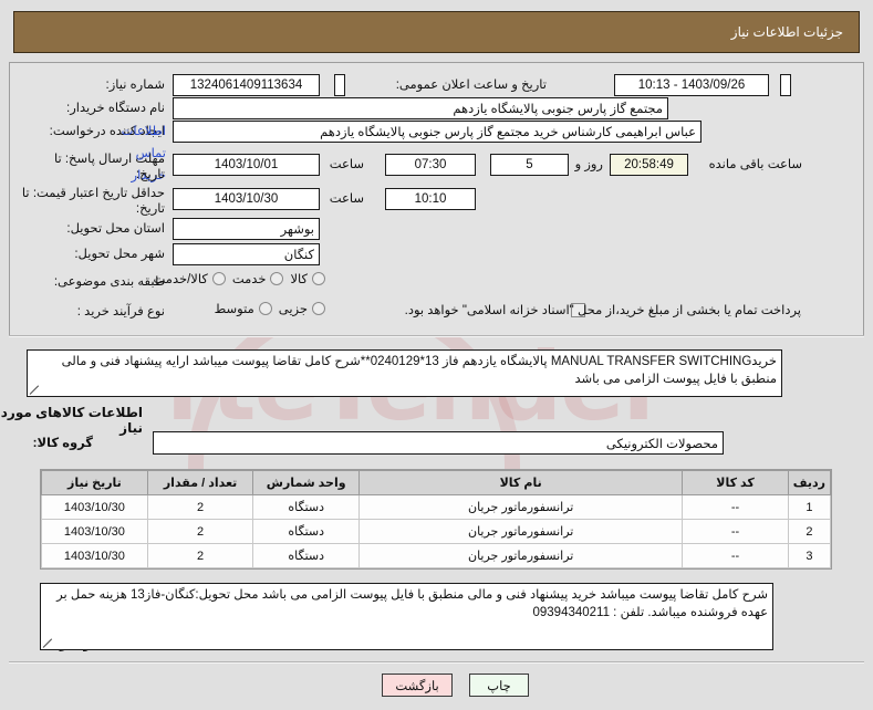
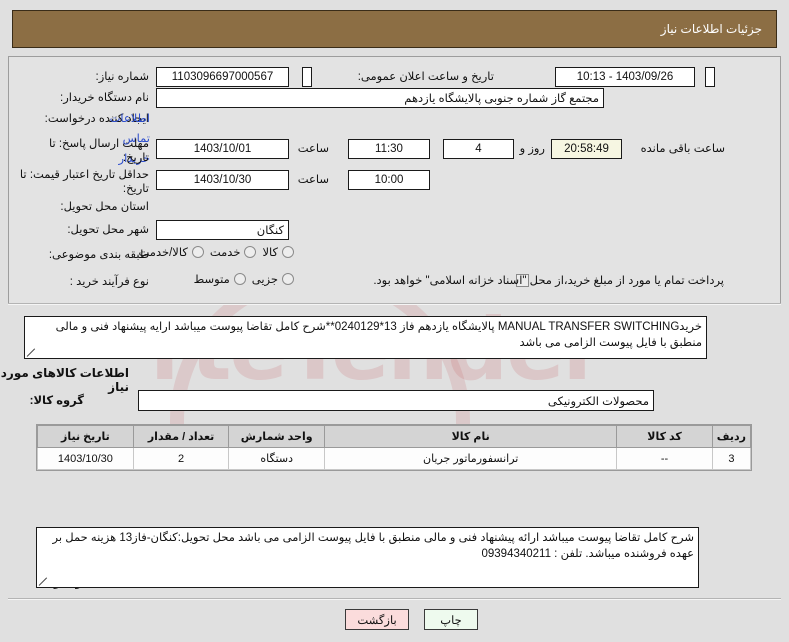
  جزئیات اطلاعات نیاز
  شماره نیاز:
- 1324061409113634
+ 1103096697000567
  تاریخ و ساعت اعلان عمومی:
  1403/09/26 - 10:13
  نام دستگاه خریدار:
- مجتمع گاز پارس جنوبی پالایشگاه یازدهم
+ مجتمع گاز شماره جنوبی پالایشگاه یازدهم
  ایجاد کننده درخواست:
- عباس ابراهیمی کارشناس خرید مجتمع گاز پارس جنوبی پالایشگاه یازدهم
  اطلاعات تماس خریدار
  مهلت ارسال پاسخ: تا
  تاریخ:
  1403/10/01
  ساعت
- 07:30
+ 11:30
- 5
+ 4
  روز و
  20:58:49
  ساعت باقی مانده
  حداقل تاریخ اعتبار قیمت: تا
  تاریخ:
  1403/10/30
  ساعت
- 10:10
+ 10:00
  استان محل تحویل:
- بوشهر
  شهر محل تحویل:
  کنگان
  طبقه بندی موضوعی:
  کالا
  خدمت
  کالا/خدمت
  نوع فرآیند خرید :
  جزیی
  متوسط
- پرداخت تمام یا بخشی از مبلغ خرید،از محل "اسناد خزانه اسلامی" خواهد بود.
+ پرداخت تمام یا مورد از مبلغ خرید،از محل "اسناد خزانه اسلامی" خواهد بود.
  خریدMANUAL TRANSFER SWITCHING پالایشگاه یازدهم فاز 13*0240129**شرح کامل تقاضا پیوست میباشد ارایه پیشنهاد فنی و مالی منطبق با فایل پیوست الزامی می باشد
  اطلاعات کالاهای مورد نیاز
  گروه کالا:
  محصولات الکترونیکی
  ردیف	کد کالا	نام کالا	واحد شمارش	تعداد / مقدار	تاریخ نیاز
- 1	--	ترانسفورماتور جریان	دستگاه	2	1403/10/30
- 2	--	ترانسفورماتور جریان	دستگاه	2	1403/10/30
  3	--	ترانسفورماتور جریان	دستگاه	2	1403/10/30
- شرح کامل تقاضا پیوست میباشد خرید پیشنهاد فنی و مالی منطبق با فایل پیوست الزامی می باشد محل تحویل:کنگان-فاز13 هزینه حمل بر عهده فروشنده میباشد. تلفن : 09394340211
+ شرح کامل تقاضا پیوست میباشد ارائه پیشنهاد فنی و مالی منطبق با فایل پیوست الزامی می باشد محل تحویل:کنگان-فاز13 هزینه حمل بر عهده فروشنده میباشد. تلفن : 09394340211
  چاپ
  بازگشت
